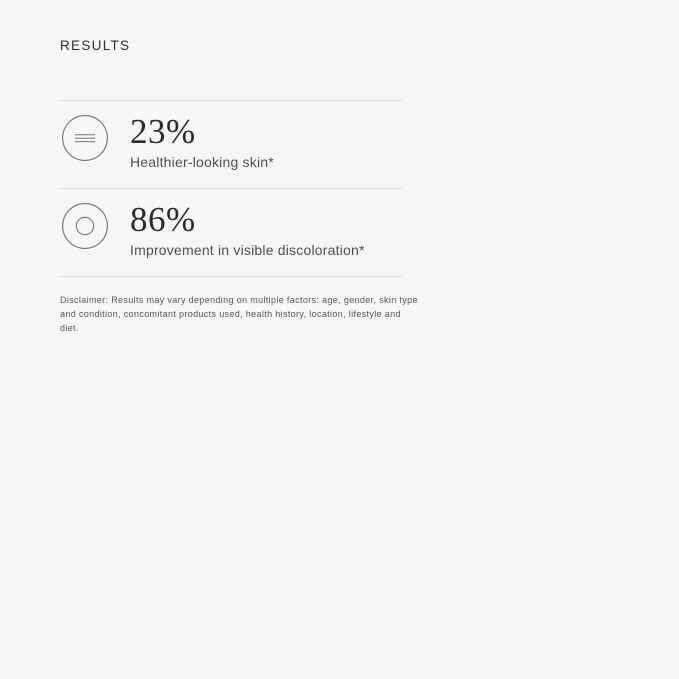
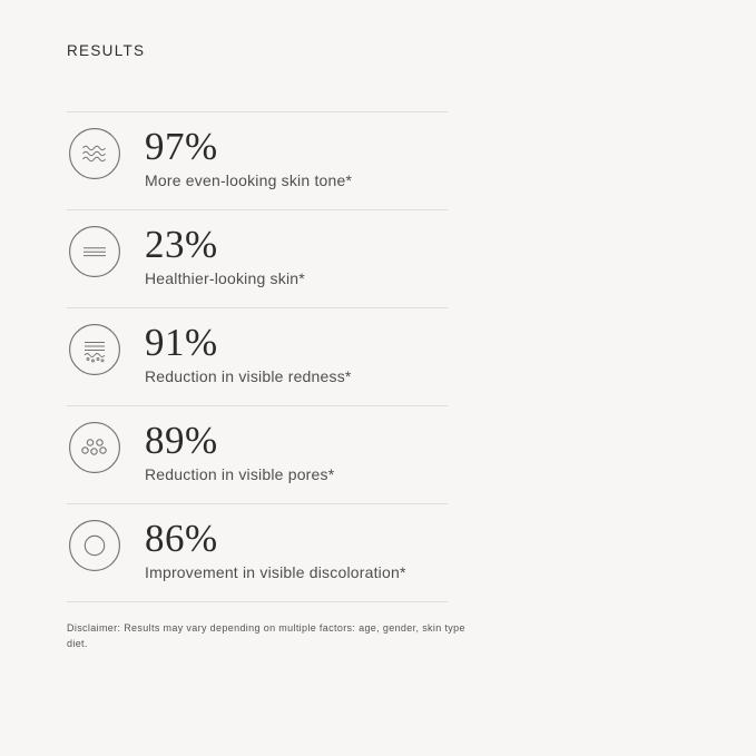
  RESULTS
+ 97%
+ More even-looking skin tone*
  23%
  Healthier-looking skin*
+ 91%
+ Reduction in visible redness*
+ 89%
+ Reduction in visible pores*
  86%
  Improvement in visible discoloration*
  Disclaimer: Results may vary depending on multiple factors: age, gender, skin type
- and condition, concomitant products used, health history, location, lifestyle and
  diet.
